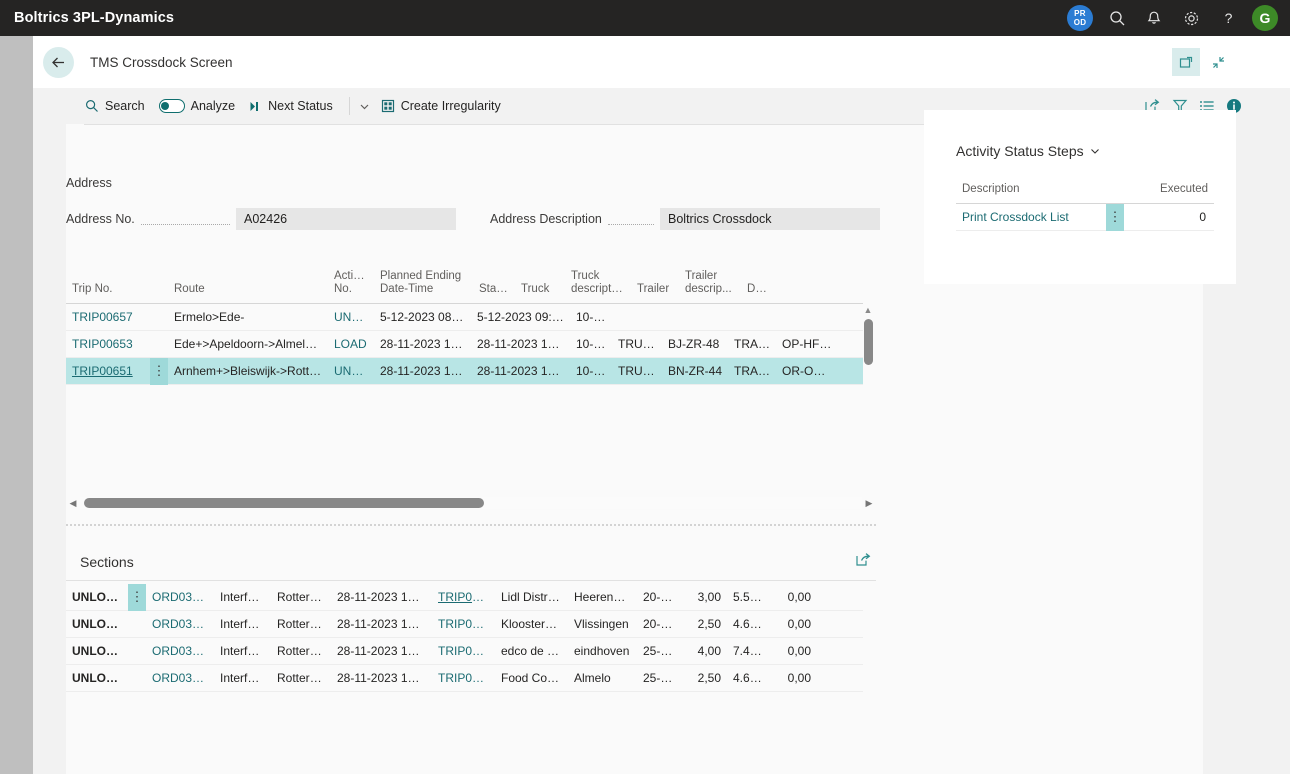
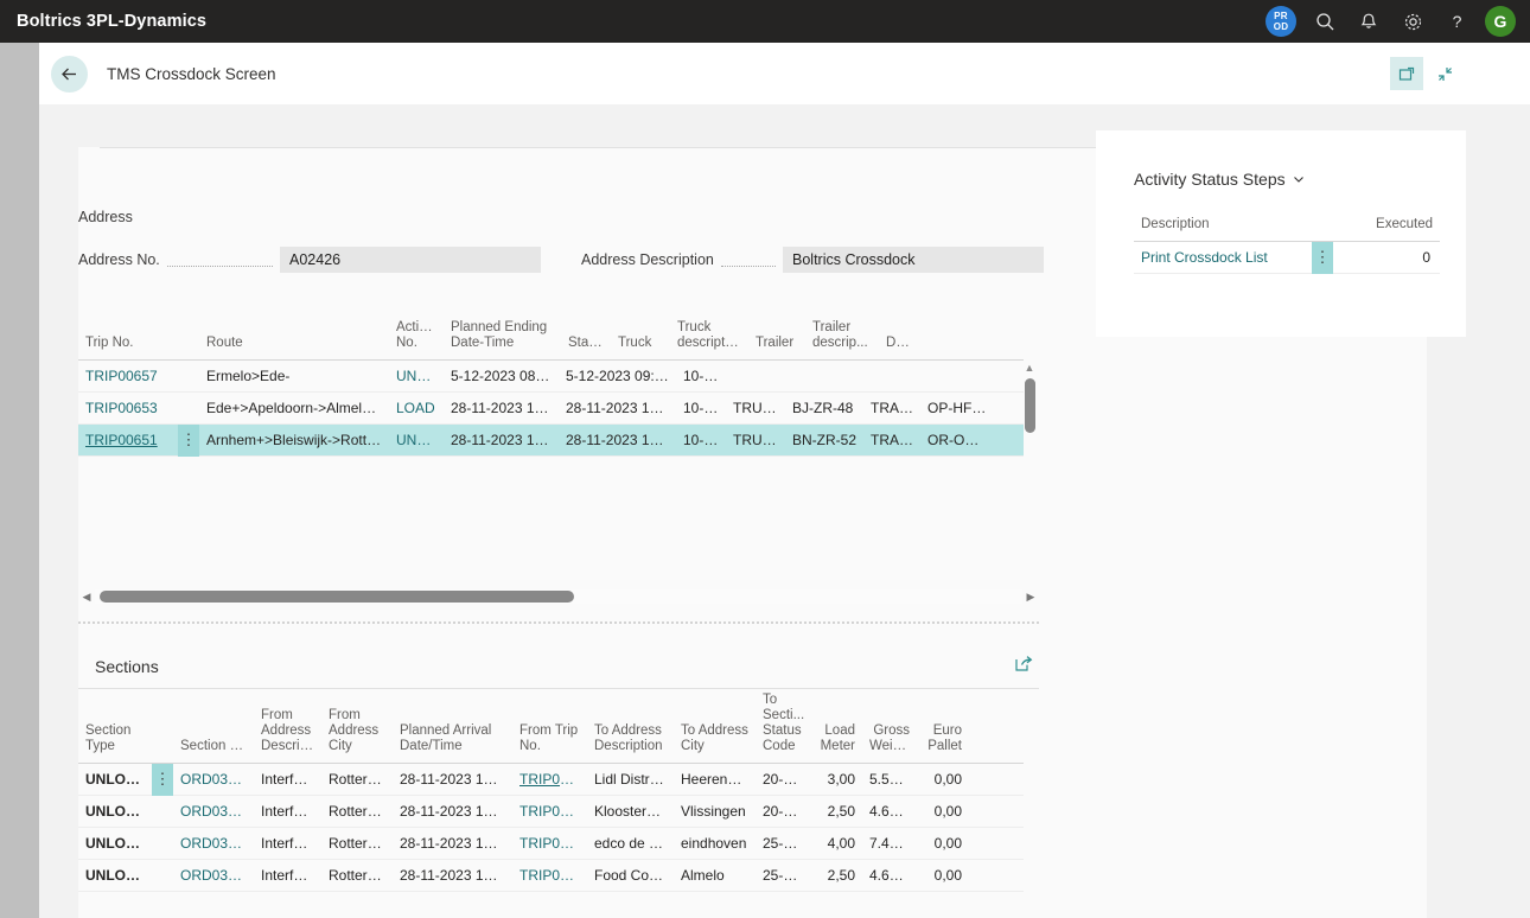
  Boltrics 3PL-Dynamics
  PR
  OD
  ?
  G
  TMS Crossdock Screen
- Search
- Analyze
- Next Status
- Create Irregularity
  Address
  Address No.
  A02426
  Address Description
  Boltrics Crossdock
  Trip No.
  Route
  Activity No.
  Planned Ending Date-Time
  Stat...
  Truck
  Truck description
  Trailer
  Trailer descrip...
  Dri
  TRIP00657
  Ermelo>Ede-
  UNLOA
  5-12-2023 08:00
  5-12-2023 09:00
  10-N...
  TRIP00653
  Ede+>Apeldoorn->Almelo->H
  LOAD
  28-11-2023 17:00
  28-11-2023 18:00
  10-N...
  TRUCK.
  BJ-ZR-48
  TRAIL..
  OP-HF-70
  TRIP00651
  ⋮
  Arnhem+>Bleiswijk->Rotterd
  UNLOA
  28-11-2023 15:00
  28-11-2023 16:00
  10-N...
  TRUCK.
- BN-ZR-44
+ BN-ZR-52
  TRAIL..
  OR-OL-91
  ▲
  ◀
  ▶
  Sections
+ Section Type
+ Section No.
+ From Address Descrip...
+ From Address City
+ Planned Arrival Date/Time
+ From Trip No.
+ To Address Description
+ To Address City
+ To Secti... Status Code
+ Load Meter
+ Gross Weight
+ Euro Pallet
  UNLOAD
  ⋮
  ORD03791
  Interfast..
  Rotterdam
  28-11-2023 15:00
  TRIP0065
  Lidl Distrib...
  Heerenveen
  20-RE..
  3,00
  5.550...
  0,00
  UNLOAD
  ORD03794
  Interfast..
  Rotterdam
  28-11-2023 15:00
  TRIP0065
  Kloosterbo...
  Vlissingen
  20-RE..
  2,50
  4.625...
  0,00
  UNLOAD
  ORD03792
  Interfast..
  Rotterdam
  28-11-2023 15:00
  TRIP0065
  edco de pijp
  eindhoven
  25-PL...
  4,00
  7.400...
  0,00
  UNLOAD
  ORD03793
  Interfast..
  Rotterdam
  28-11-2023 15:00
  TRIP0065
  Food Conn..
  Almelo
  25-PL...
  2,50
  4.625...
  0,00
  Activity Status Steps
  Description
  Executed
  Print Crossdock List
  ⋮
  0
